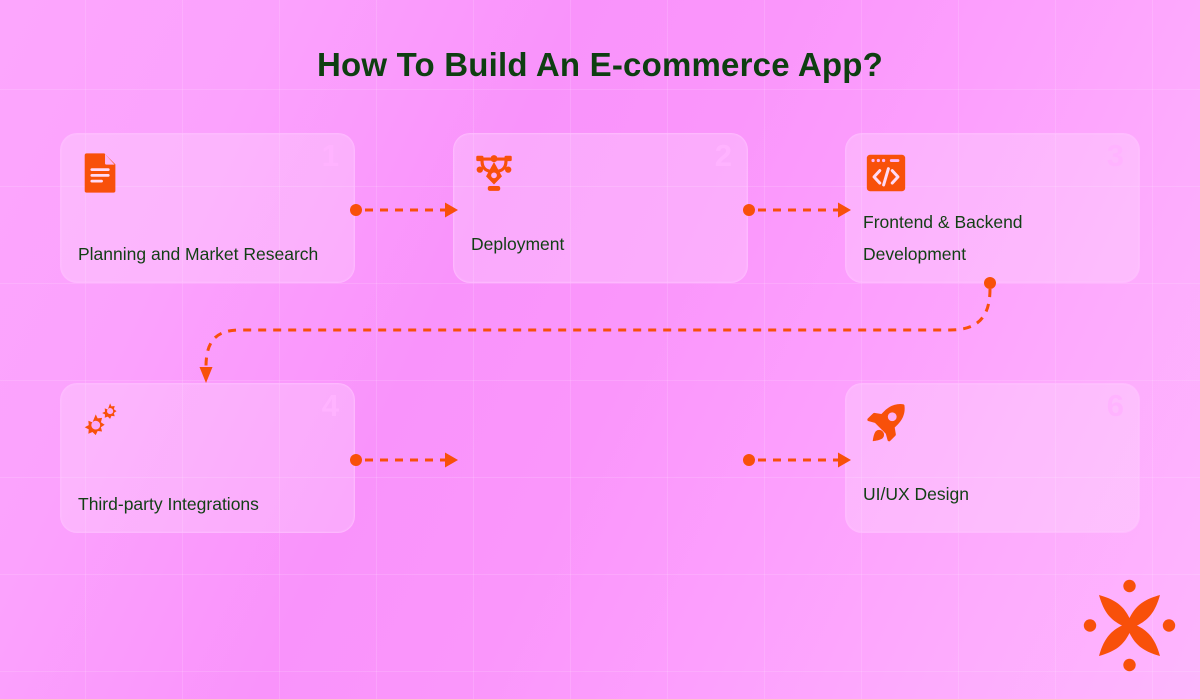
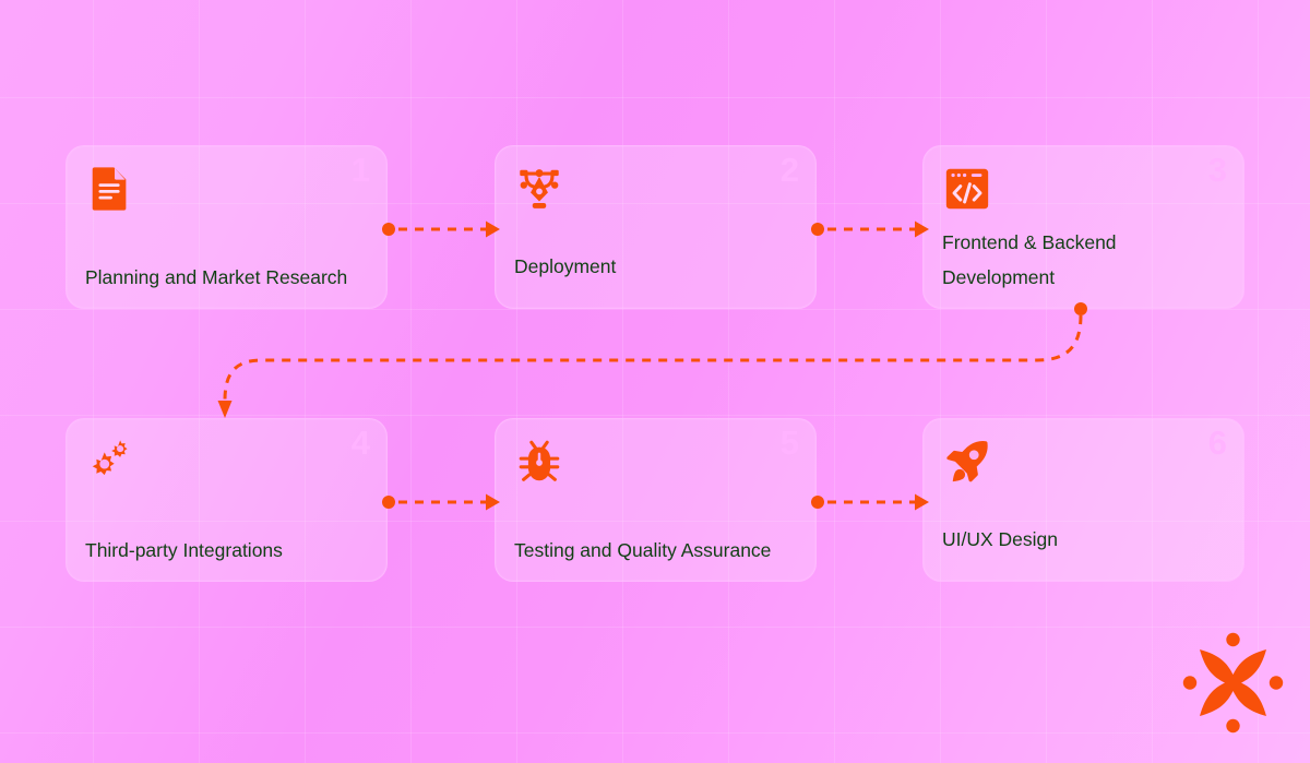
- How To Build An E-commerce App?
  Planning and Market Research
  Deployment
  Frontend & Backend Development
  Third-party Integrations
+ Testing and Quality Assurance
  UI/UX Design
